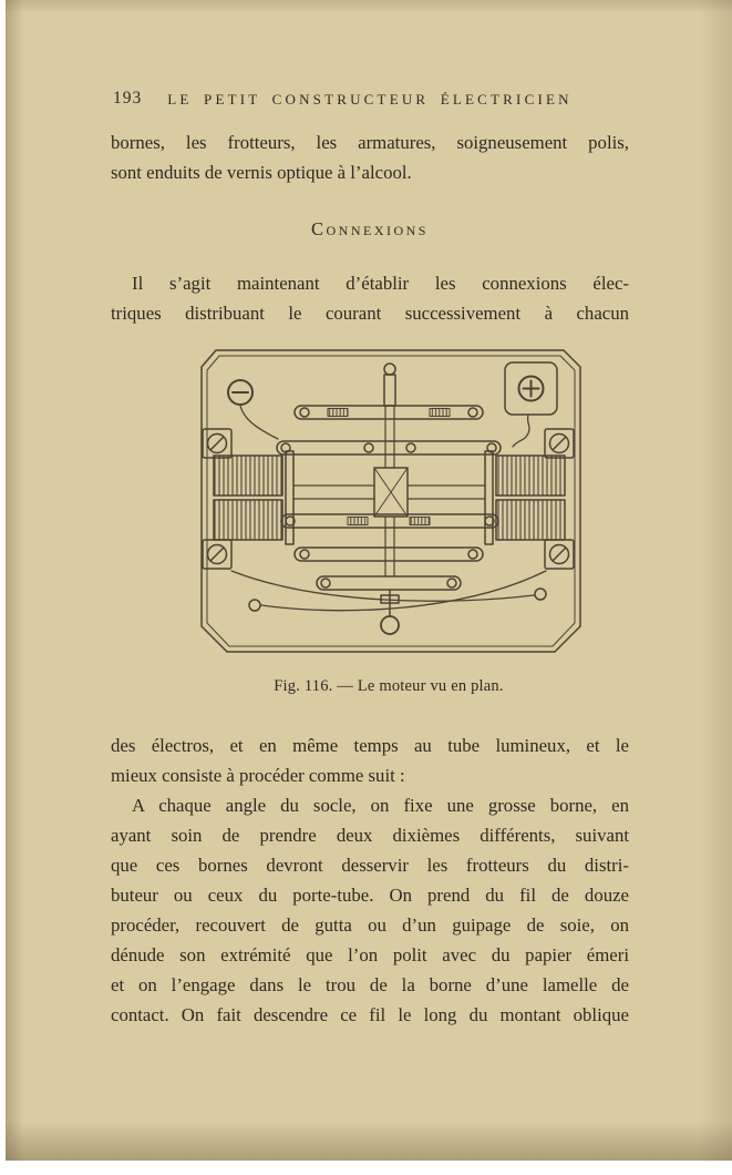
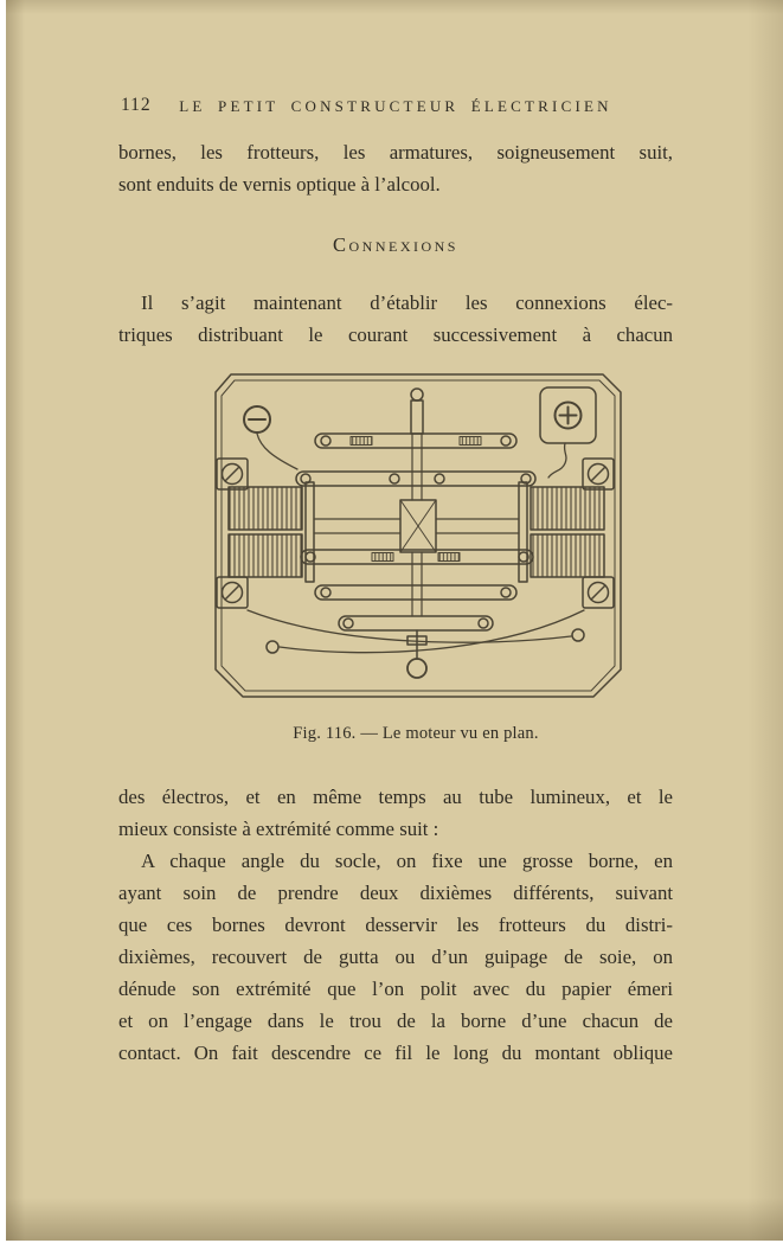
- 193
+ 112
  LE PETIT CONSTRUCTEUR ÉLECTRICIEN
- bornes, les frotteurs, les armatures, soigneusement polis,
+ bornes, les frotteurs, les armatures, soigneusement suit,
  sont enduits de vernis optique à l’alcool.
  Connexions
  Il s’agit maintenant d’établir les connexions élec-
  triques distribuant le courant successivement à chacun
  Fig. 116. — Le moteur vu en plan.
  des électros, et en même temps au tube lumineux, et le
- mieux consiste à procéder comme suit :
+ mieux consiste à extrémité comme suit :
  A chaque angle du socle, on fixe une grosse borne, en
  ayant soin de prendre deux dixièmes différents, suivant
  que ces bornes devront desservir les frotteurs du distri-
- buteur ou ceux du porte-tube. On prend du fil de douze
- procéder, recouvert de gutta ou d’un guipage de soie, on
+ dixièmes, recouvert de gutta ou d’un guipage de soie, on
  dénude son extrémité que l’on polit avec du papier émeri
- et on l’engage dans le trou de la borne d’une lamelle de
+ et on l’engage dans le trou de la borne d’une chacun de
  contact. On fait descendre ce fil le long du montant oblique
